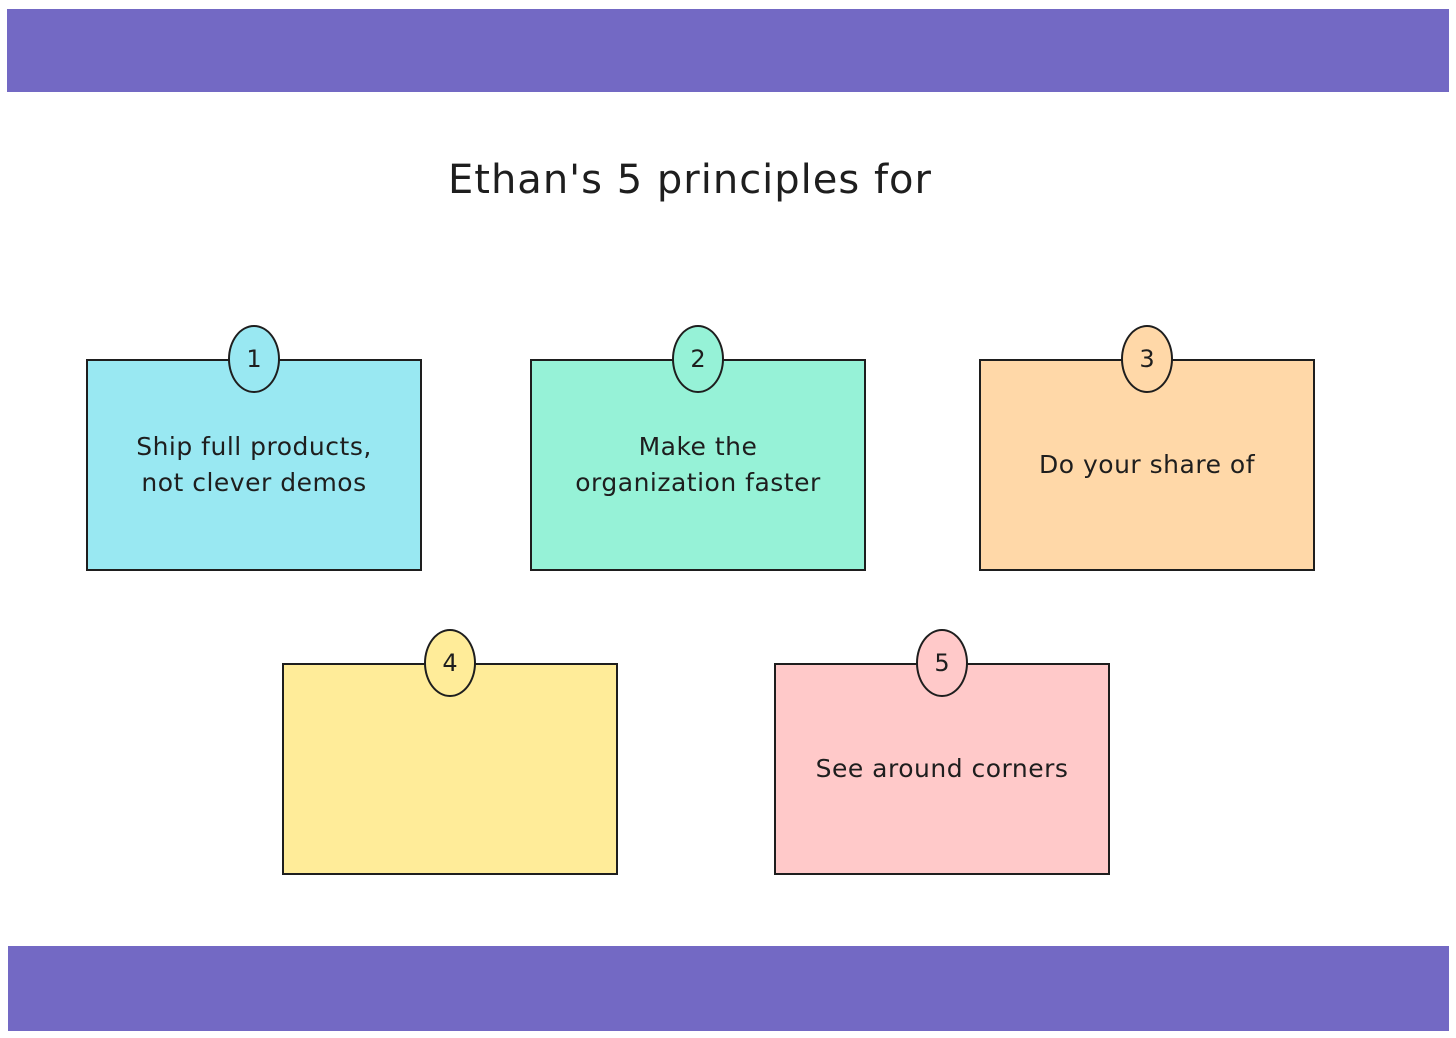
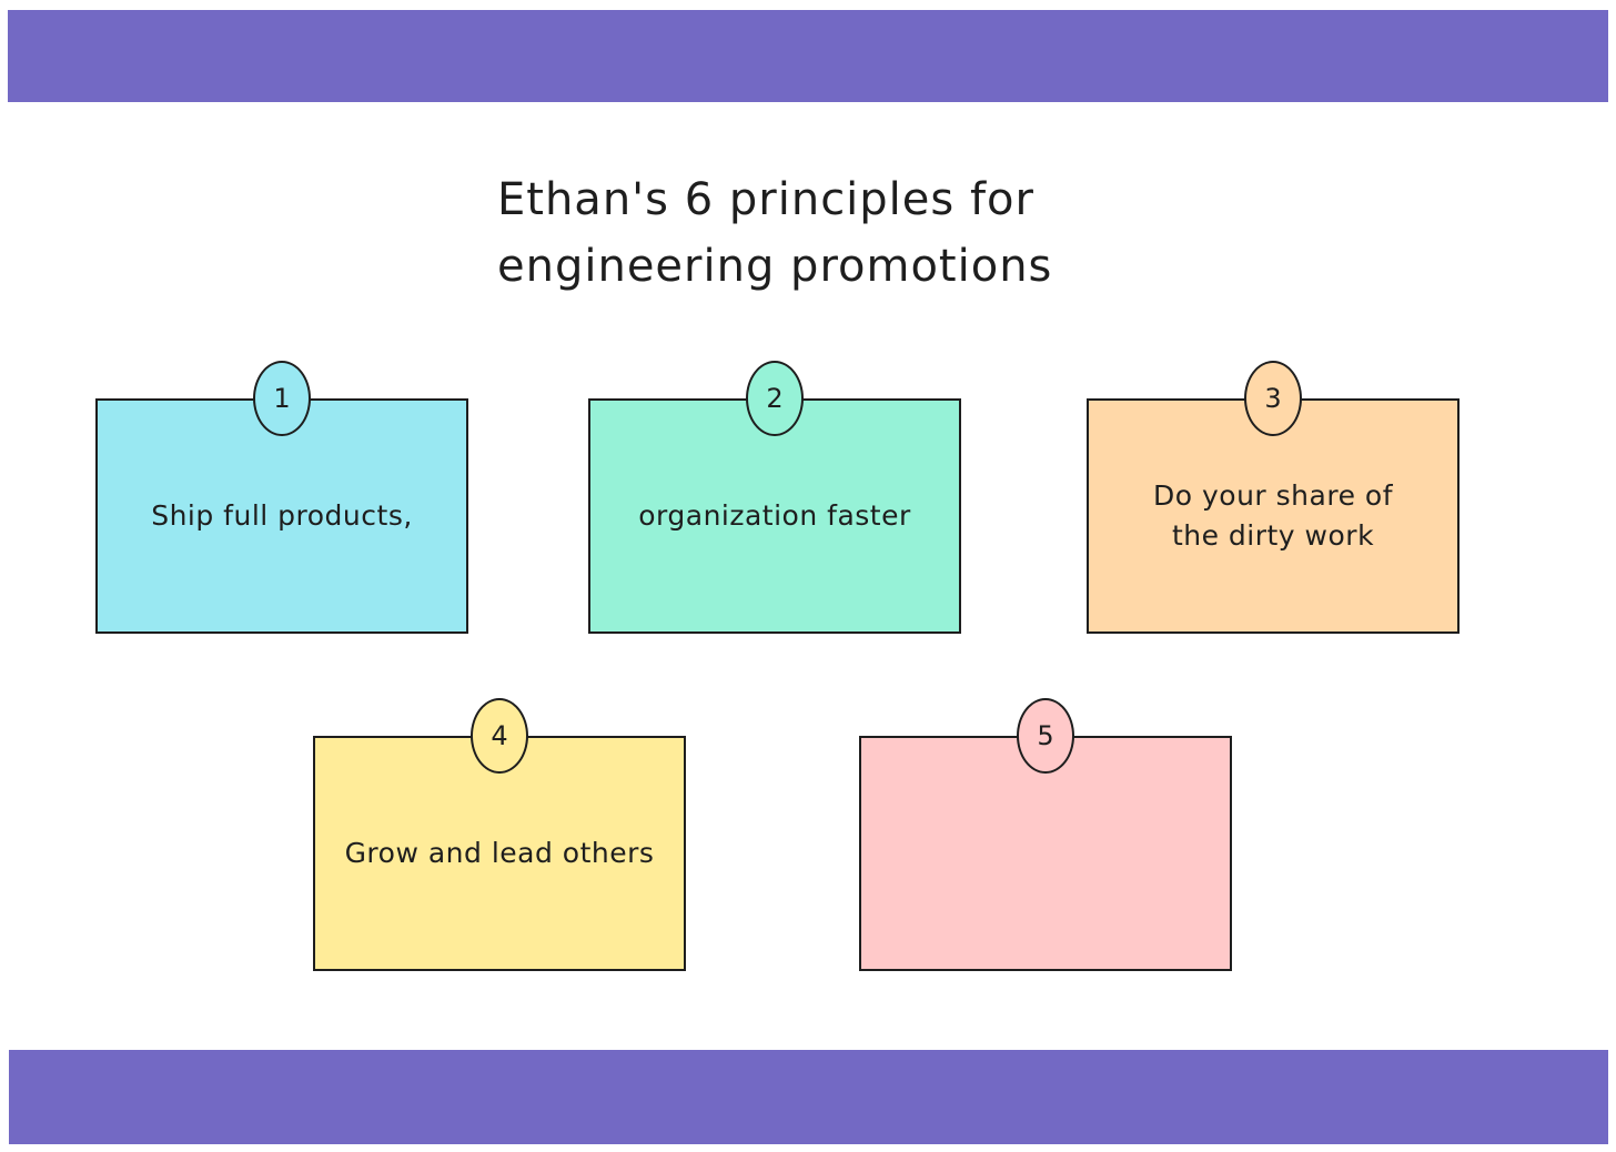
- Ethan's 5 principles for
+ Ethan's 6 principles for
+ engineering promotions
  1
  Ship full products,
- not clever demos
  2
- Make the
  organization faster
  3
  Do your share of
+ the dirty work
  4
+ Grow and lead others
  5
- See around corners
